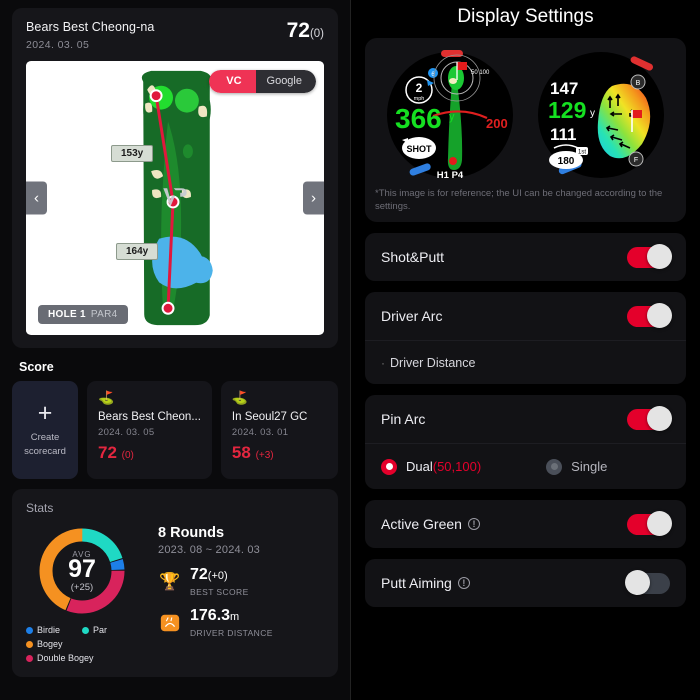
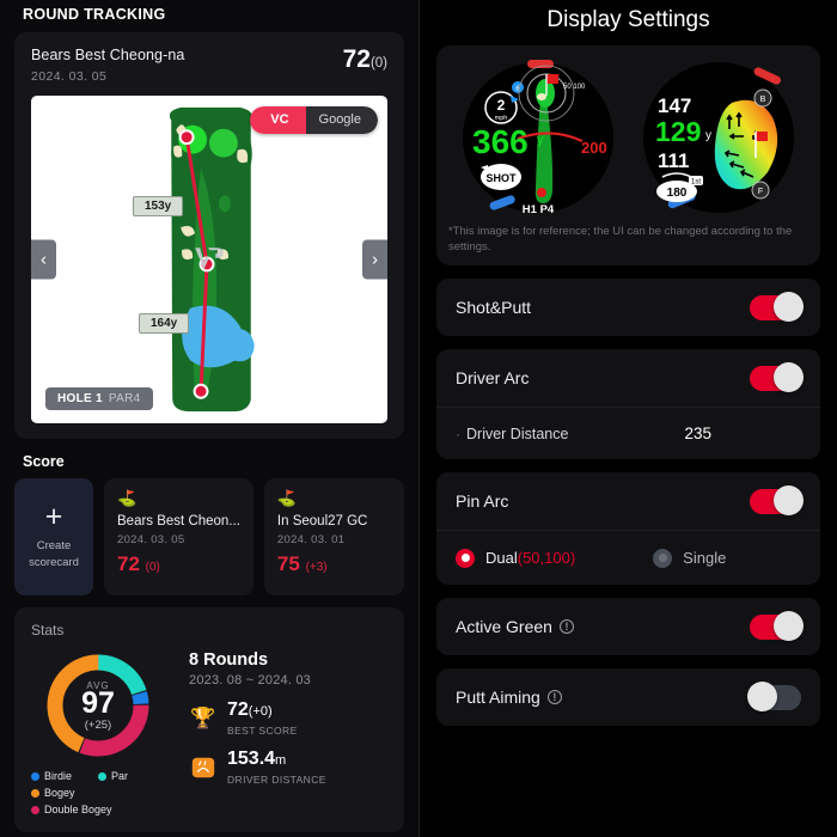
+ ROUND TRACKING
  Bears Best Cheong-na
  2024. 03. 05
  72(0)
  VC
  Google
  153y
  164y
  ‹
  ›
  HOLE 1 PAR4
  Score
  +
  Create
  scorecard
  ⛳
  Bears Best Cheon...
  2024. 03. 05
  72 (0)
  ⛳
  In Seoul27 GC
  2024. 03. 01
- 58 (+3)
+ 75 (+3)
  Stats
  AVG
  97
  (+25)
  Birdie
  Par
  Bogey
  Double Bogey
  8 Rounds
  2023. 08 ~ 2024. 03
  🏆
  72(+0)
  BEST SCORE
- 176.3m
+ 153.4m
  DRIVER DISTANCE
  Display Settings
  2
  366
  y
  200
  SHOT
  H1 P4
  147
  129
  y
  111
  180
  *This image is for reference; the UI can be changed according to the settings.
  Shot&Putt
  Driver Arc
  ·
  Driver Distance
+ 235
  Pin Arc
  Dual(50,100)
  Single
  Active Green
  !
  Putt Aiming
  !
